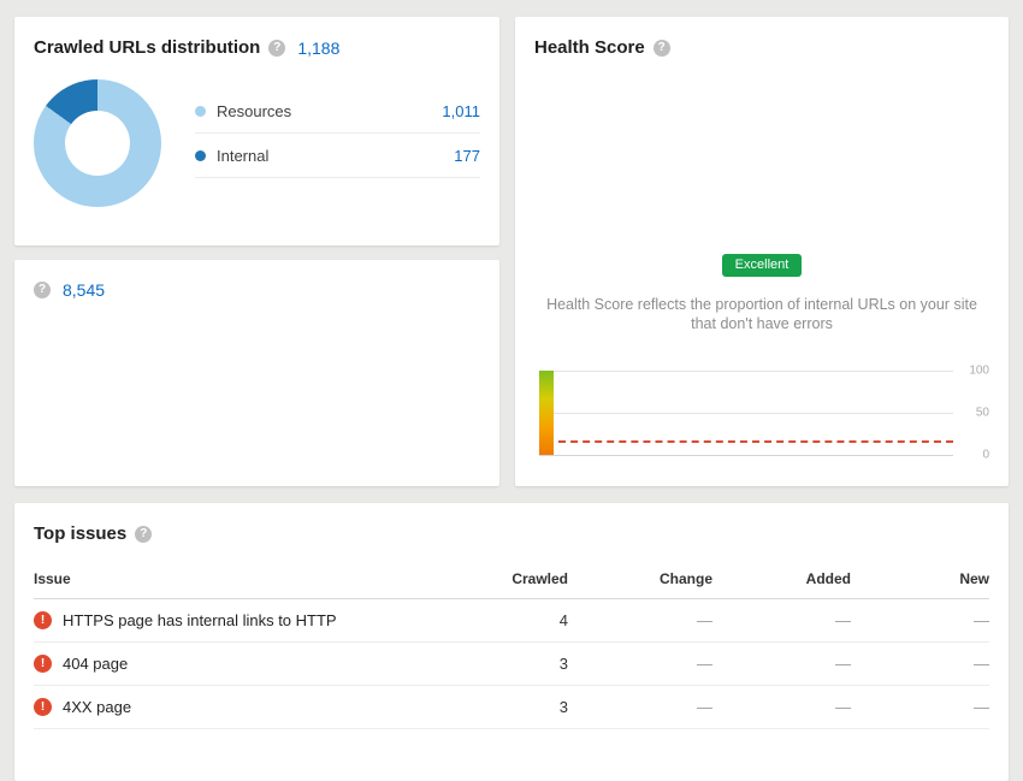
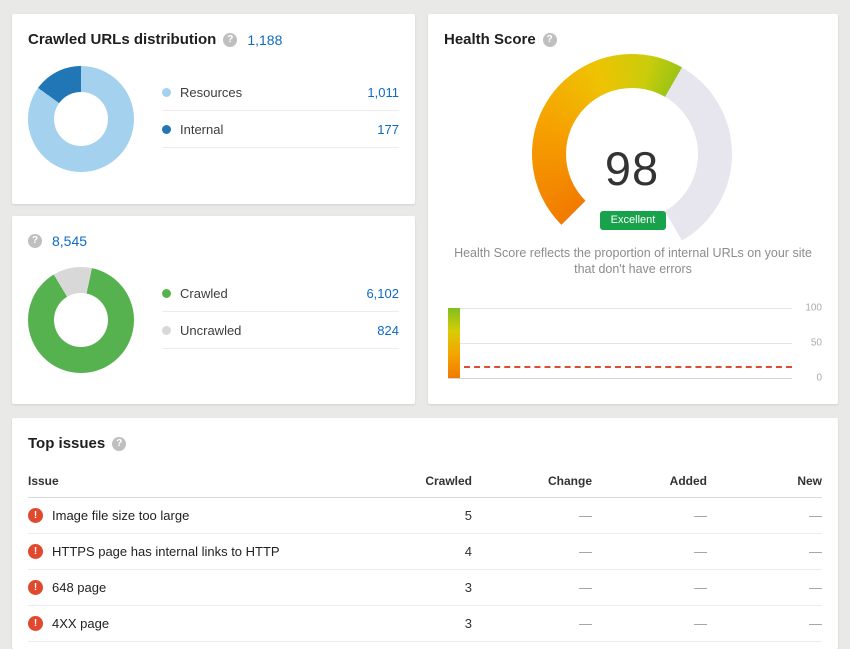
  Crawled URLs distribution
  ?
  1,188
  Resources
  1,011
  Internal
  177
  ?
  8,545
+ Crawled
+ 6,102
+ Uncrawled
+ 824
  Health Score
  ?
+ 98
  Excellent
  Health Score reflects the proportion of internal URLs on your site that don't have errors
  100
  50
  0
  Top issues
  ?
  Issue	Crawled	Change	Added	New
+ ! Image file size too large	5	—	—	—
  ! HTTPS page has internal links to HTTP	4	—	—	—
- ! 404 page	3	—	—	—
+ ! 648 page	3	—	—	—
  ! 4XX page	3	—	—	—
